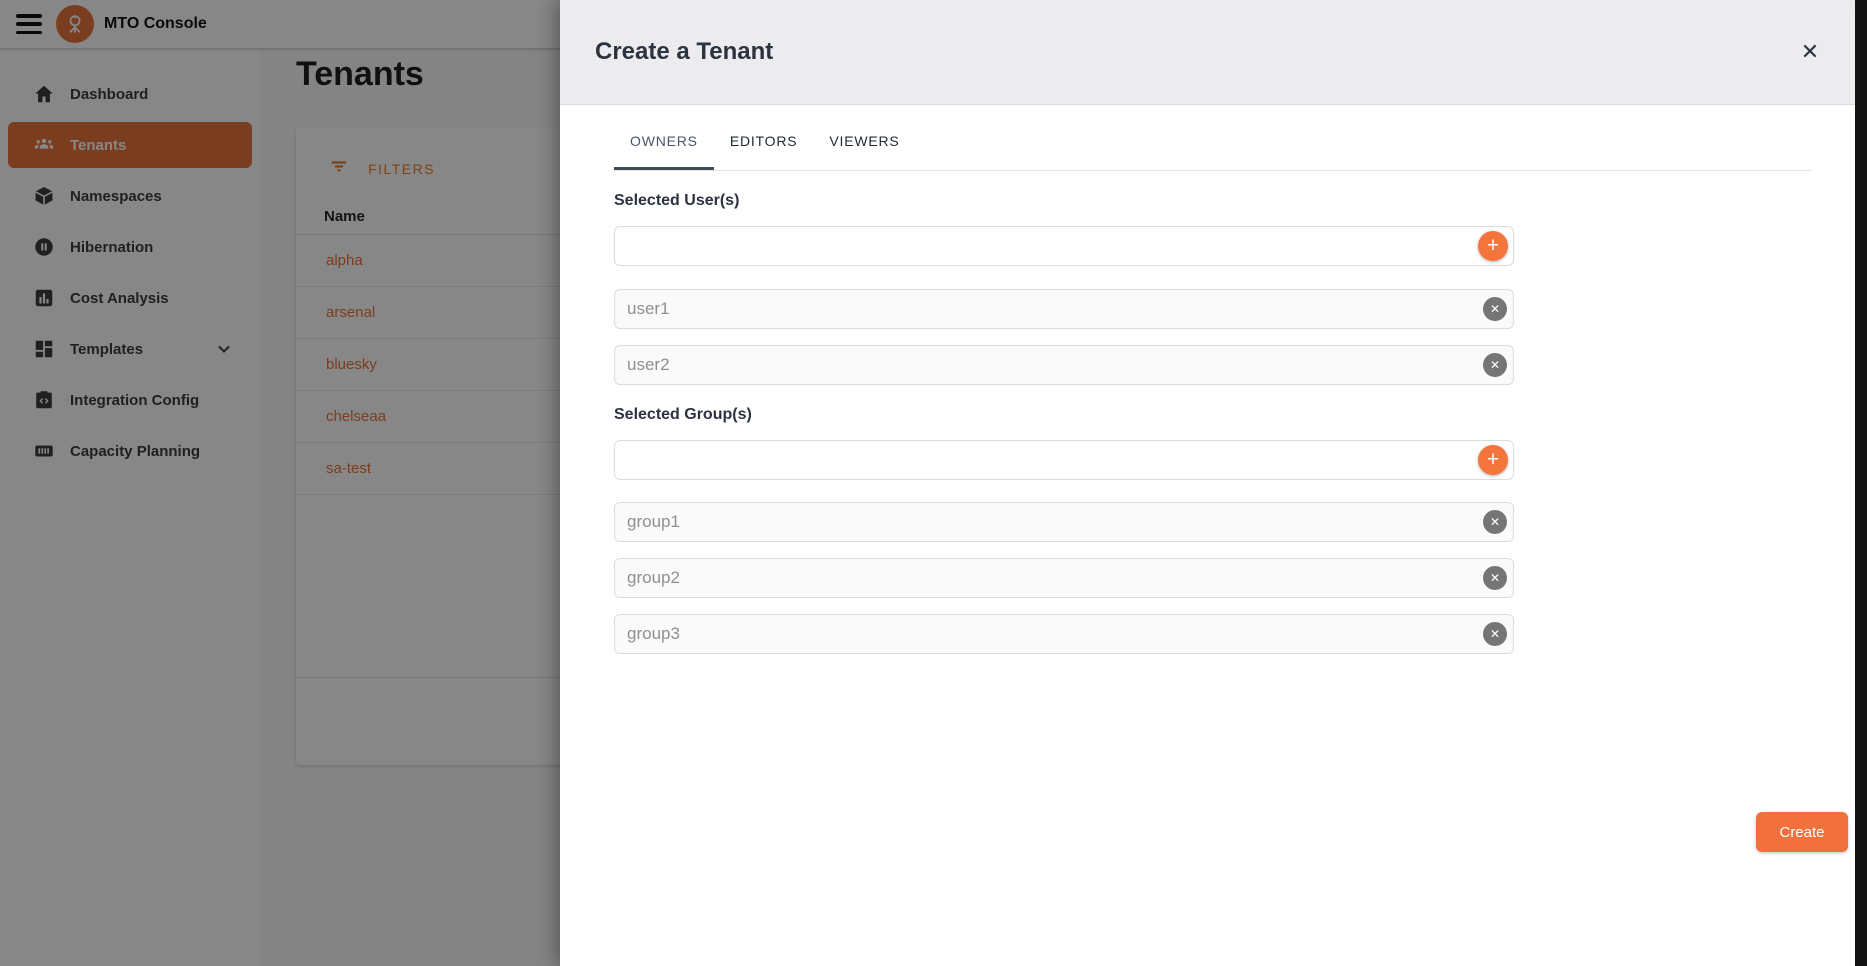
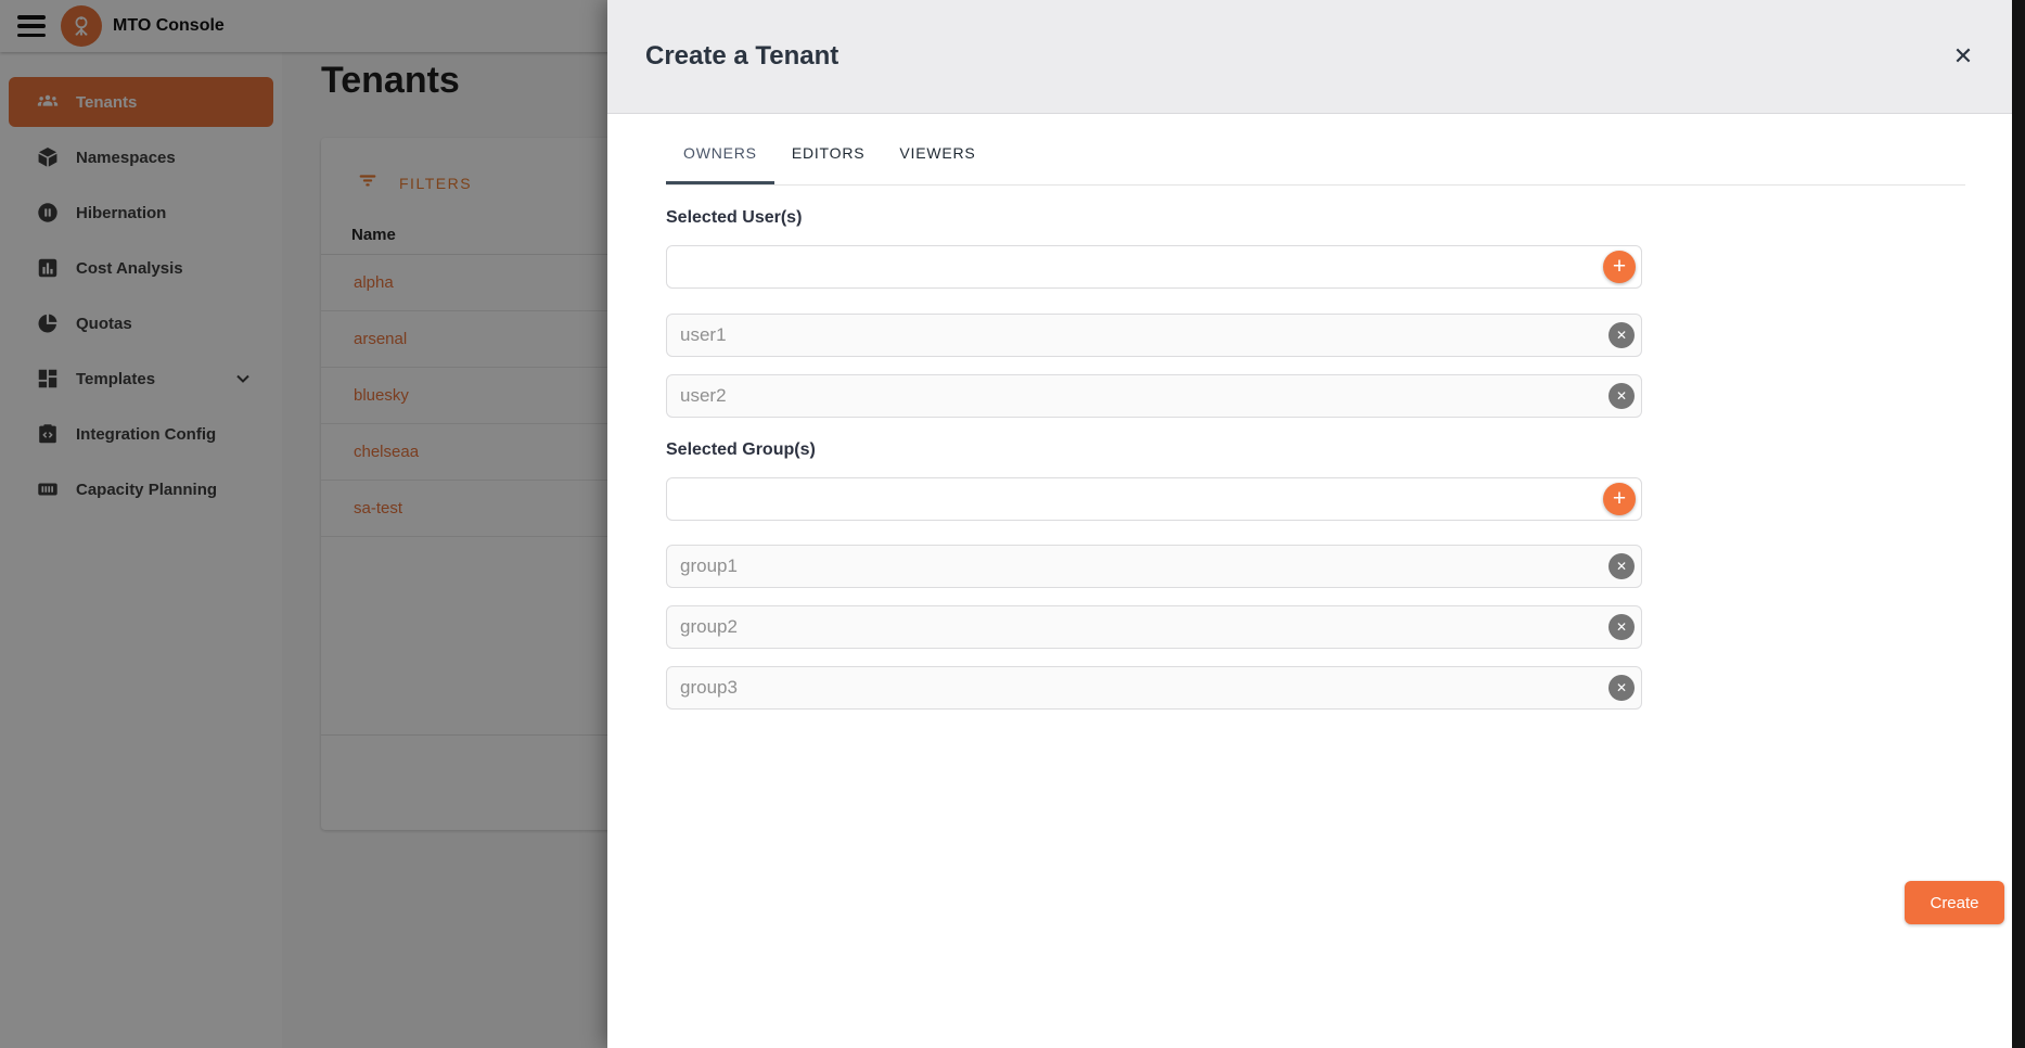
  MTO Console
- Dashboard
  Tenants
  Namespaces
  Hibernation
  Cost Analysis
+ Quotas
  Templates
  Integration Config
  Capacity Planning
  Tenants
  FILTERS
  Name
  alpha
  arsenal
  bluesky
  chelseaa
  sa-test
  Create a Tenant
  ✕
  OWNERS
  EDITORS
  VIEWERS
  Selected User(s)
  +
  user1
  ✕
  user2
  ✕
  Selected Group(s)
  +
  group1
  ✕
  group2
  ✕
  group3
  ✕
  Create
